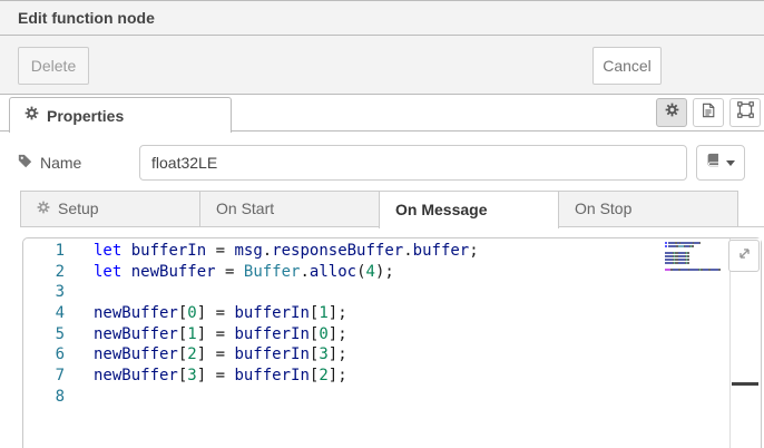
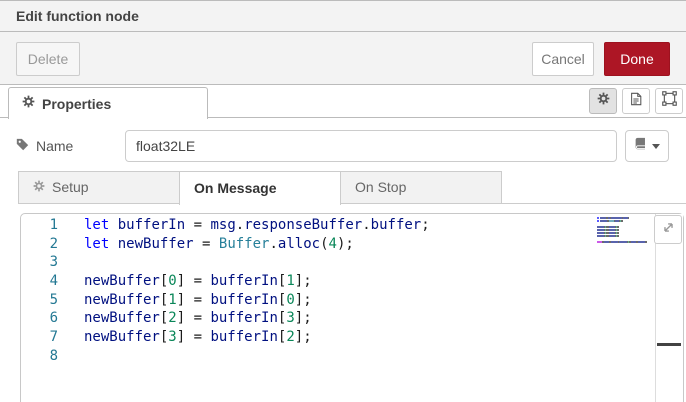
  Edit function node
  Delete
  Cancel
+ Done
  Properties
  Name
  float32LE
  Setup
- On Start
  On Message
  On Stop
  1
  let bufferIn = msg.responseBuffer.buffer;
  2
  let newBuffer = Buffer.alloc(4);
  3
  4
  newBuffer[0] = bufferIn[1];
  5
  newBuffer[1] = bufferIn[0];
  6
  newBuffer[2] = bufferIn[3];
  7
  newBuffer[3] = bufferIn[2];
  8
